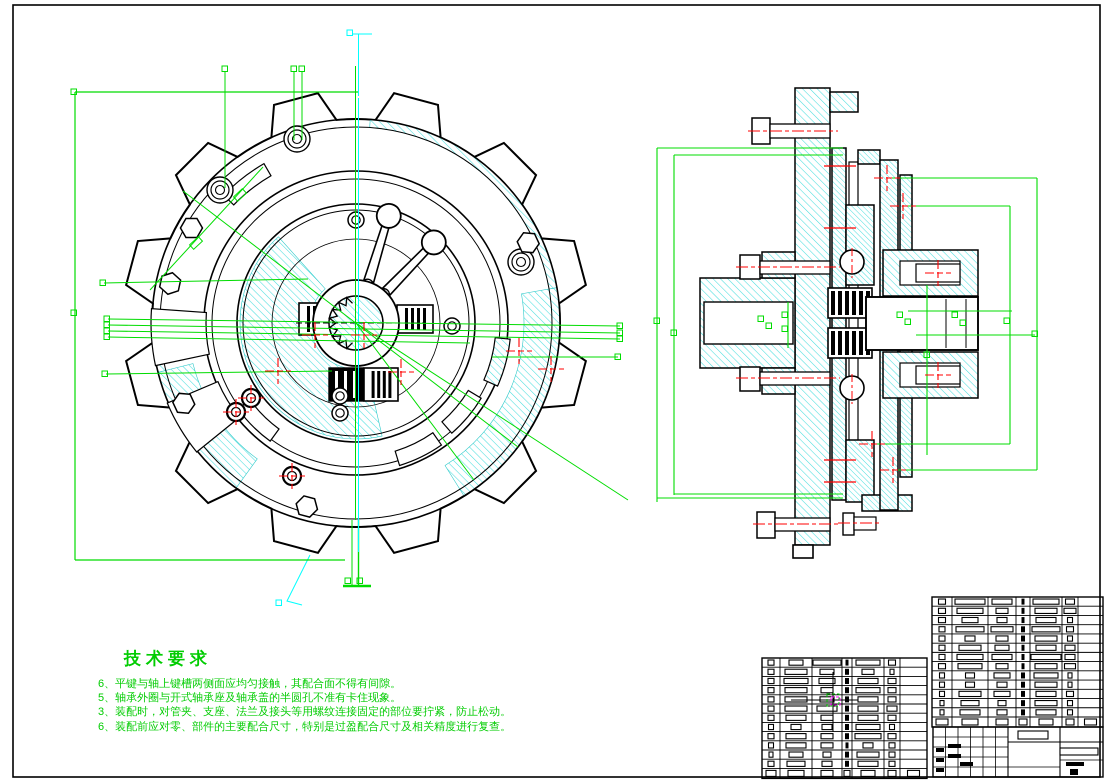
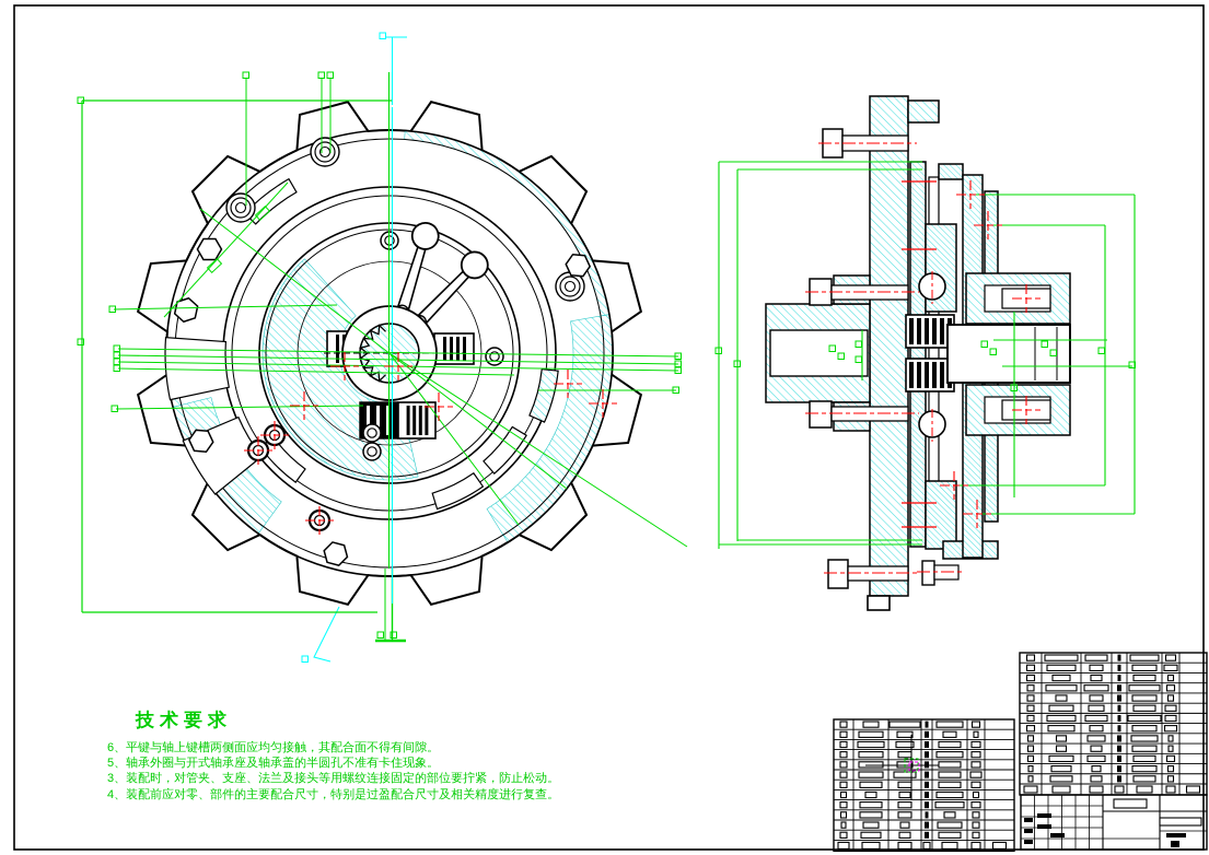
  技术要求
  6、平键与轴上键槽两侧面应均匀接触，其配合面不得有间隙。
  5、轴承外圈与开式轴承座及轴承盖的半圆孔不准有卡住现象。
  3、装配时，对管夹、支座、法兰及接头等用螺纹连接固定的部位要拧紧，防止松动。
- 6、装配前应对零、部件的主要配合尺寸，特别是过盈配合尺寸及相关精度进行复查。
+ 4、装配前应对零、部件的主要配合尺寸，特别是过盈配合尺寸及相关精度进行复查。
